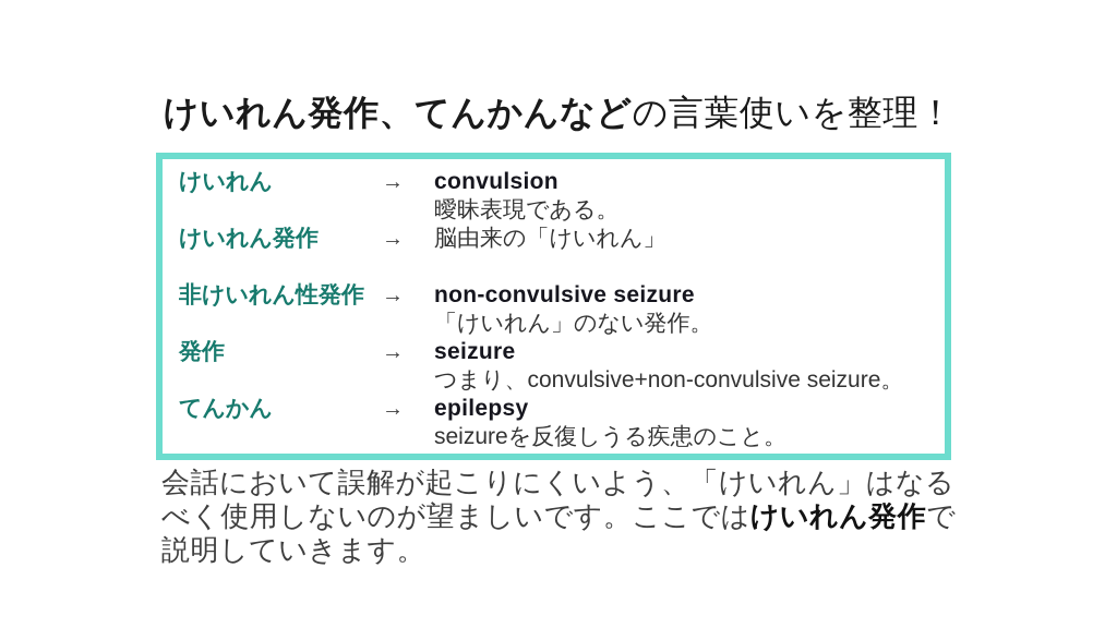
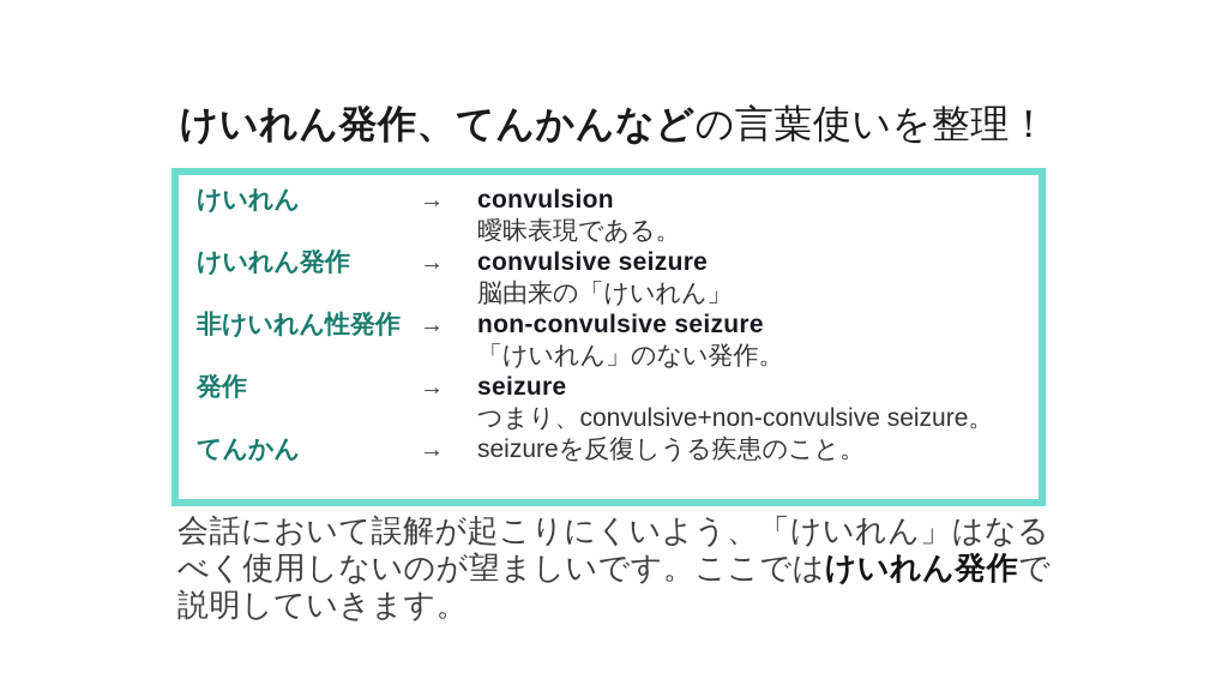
  けいれん発作、てんかんなどの言葉使いを整理！
  けいれん
  →
  convulsion
  曖昧表現である。
  けいれん発作
  →
+ convulsive seizure
  脳由来の「けいれん」
  非けいれん性発作
  →
  non-convulsive seizure
  「けいれん」のない発作。
  発作
  →
  seizure
  つまり、convulsive+non-convulsive seizure。
  てんかん
  →
- epilepsy
  seizureを反復しうる疾患のこと。
  会話において誤解が起こりにくいよう、「けいれん」はなるべく使用しないのが望ましいです。ここではけいれん発作で説明していきます。
